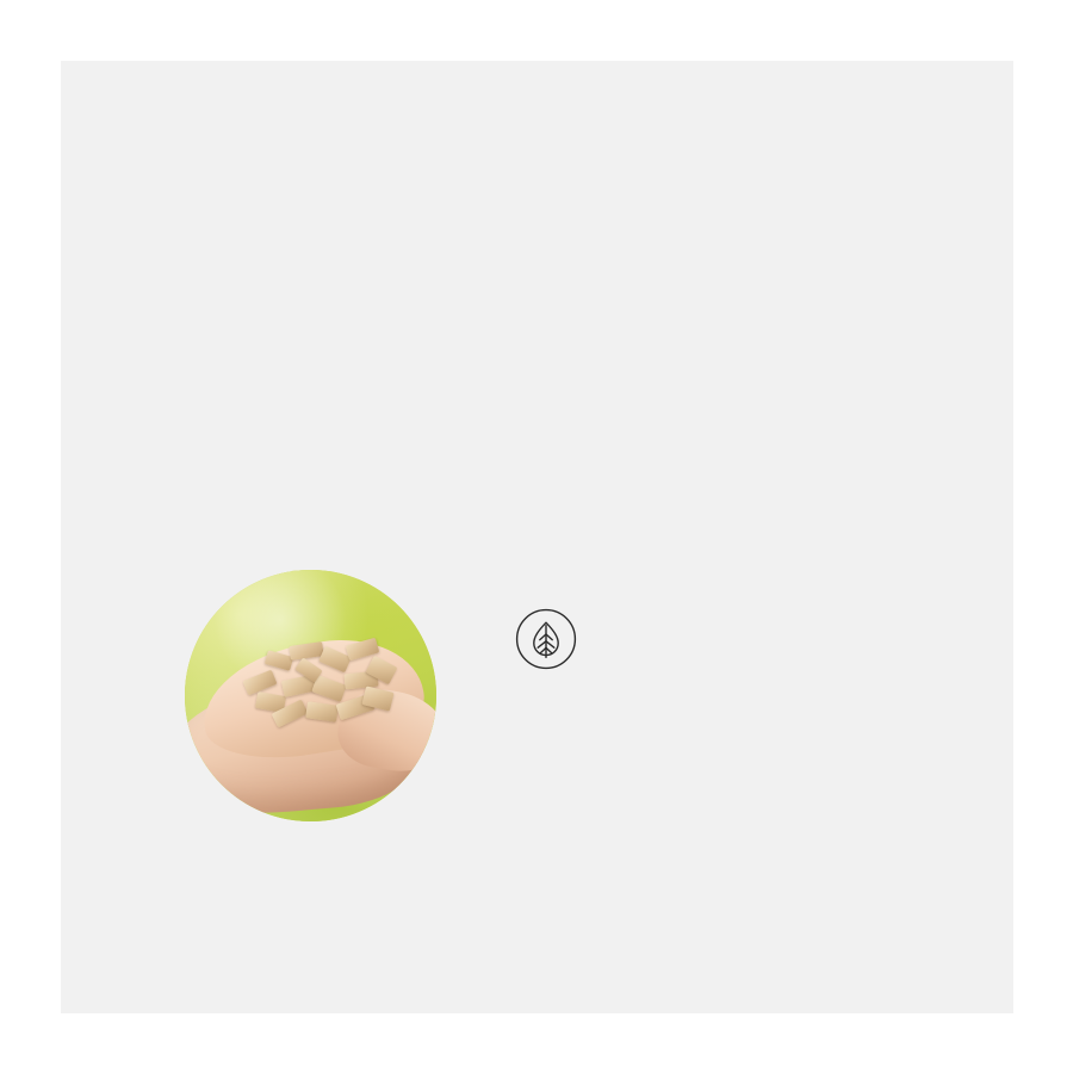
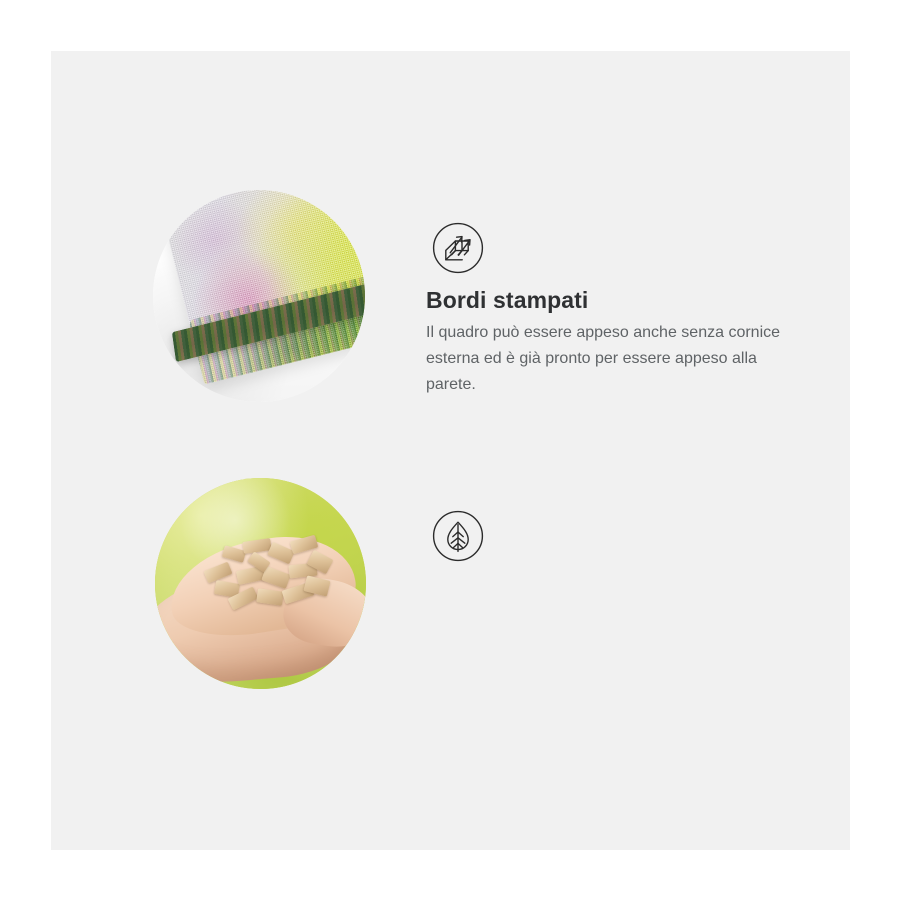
+ Bordi stampati
+ Il quadro può essere appeso anche senza cornice esterna ed è già pronto per essere appeso alla parete.
